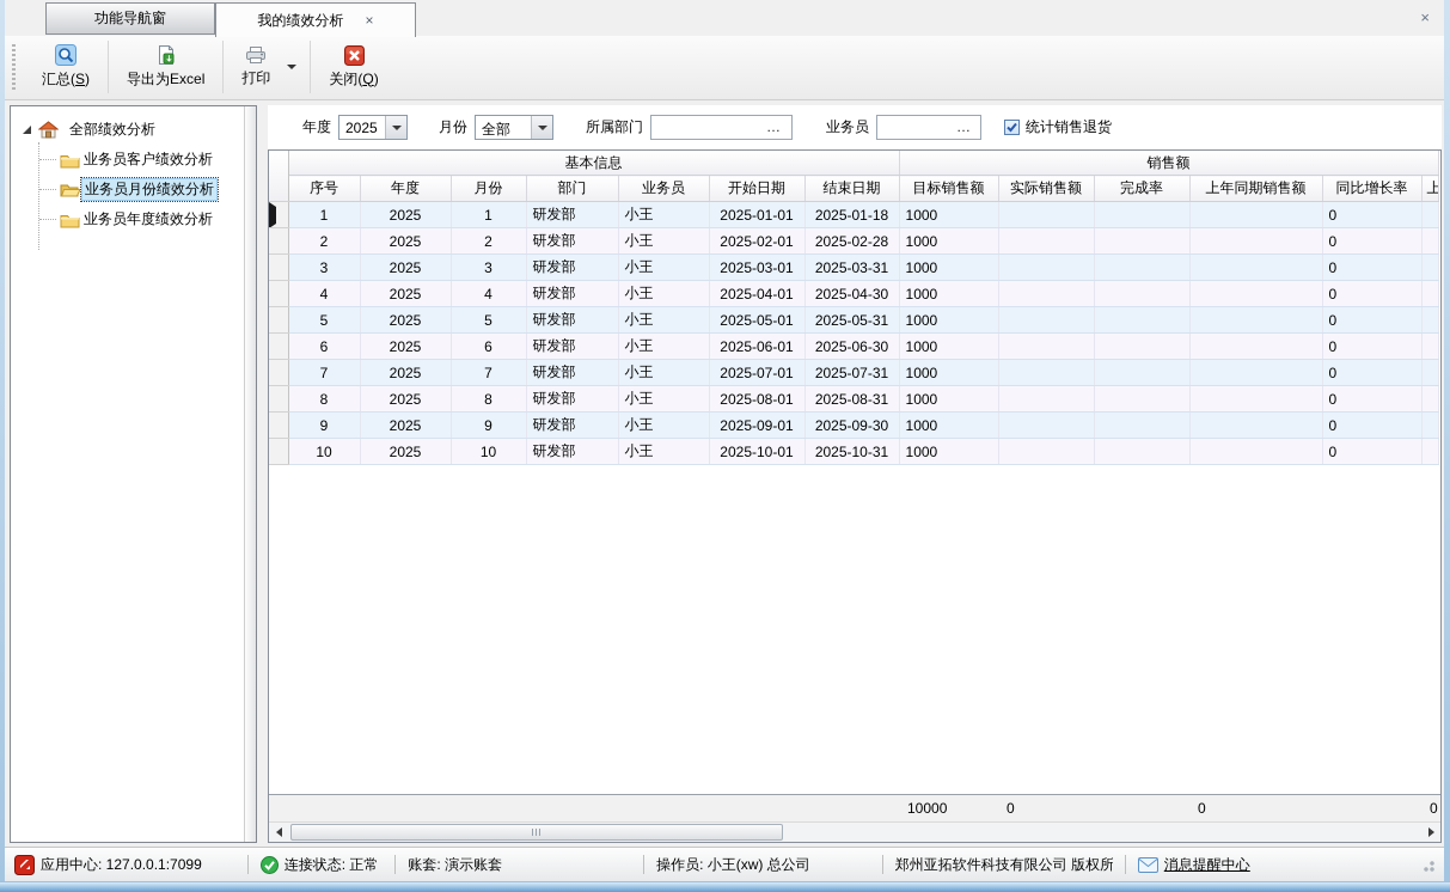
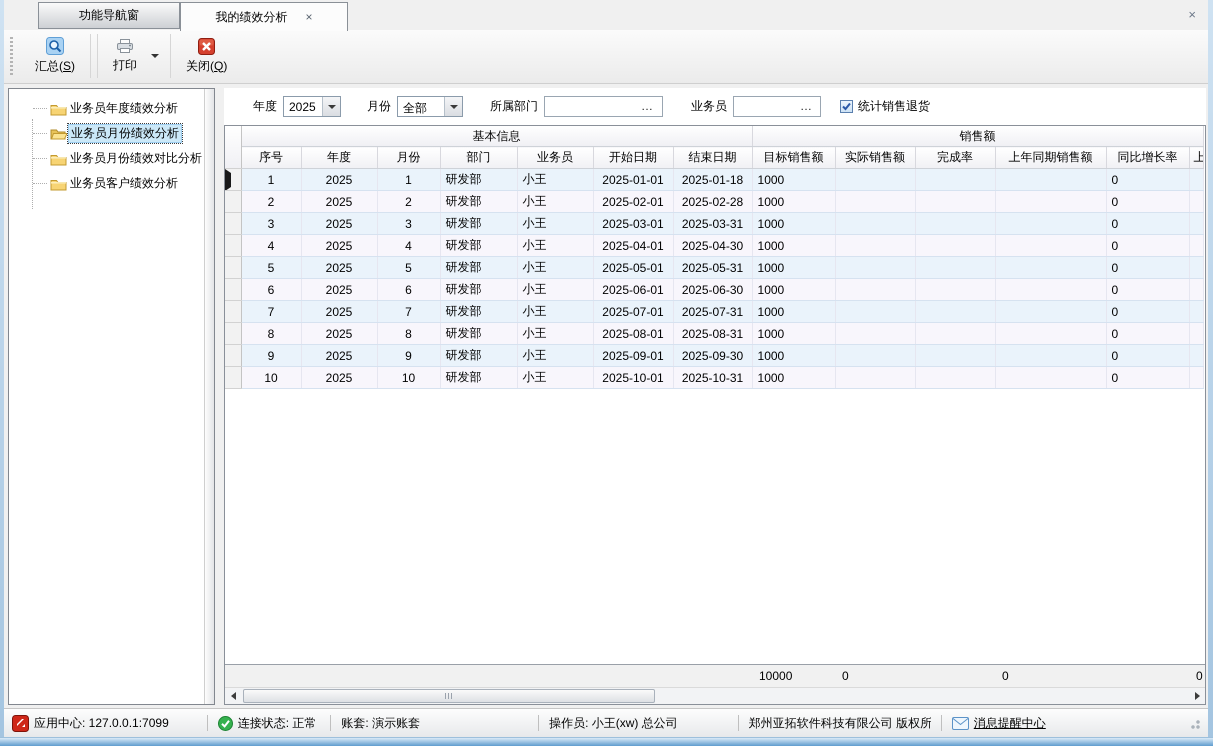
  功能导航窗
  我的绩效分析
  ×
  ×
  汇总(S)
- 导出为Excel
  打印
  关闭(Q)
- 全部绩效分析
- 业务员客户绩效分析
+ 业务员年度绩效分析
  业务员月份绩效分析
+ 业务员月份绩效对比分析
- 业务员年度绩效分析
+ 业务员客户绩效分析
  年度
  2025
  月份
  全部
  所属部门
  …
  业务员
  …
  统计销售退货
  	基本信息	销售额
  序号	年度	月份	部门	业务员	开始日期	结束日期	目标销售额	实际销售额	完成率	上年同期销售额	同比增长率	上
  	1	2025	1	研发部	小王	2025-01-01	2025-01-18	1000				0
  	2	2025	2	研发部	小王	2025-02-01	2025-02-28	1000				0
  	3	2025	3	研发部	小王	2025-03-01	2025-03-31	1000				0
  	4	2025	4	研发部	小王	2025-04-01	2025-04-30	1000				0
  	5	2025	5	研发部	小王	2025-05-01	2025-05-31	1000				0
  	6	2025	6	研发部	小王	2025-06-01	2025-06-30	1000				0
  	7	2025	7	研发部	小王	2025-07-01	2025-07-31	1000				0
  	8	2025	8	研发部	小王	2025-08-01	2025-08-31	1000				0
  	9	2025	9	研发部	小王	2025-09-01	2025-09-30	1000				0
  	10	2025	10	研发部	小王	2025-10-01	2025-10-31	1000				0
  								10000	0		0		0
  应用中心: 127.0.0.1:7099
  连接状态: 正常
  账套: 演示账套
  操作员: 小王(xw) 总公司
  郑州亚拓软件科技有限公司 版权所
  消息提醒中心
